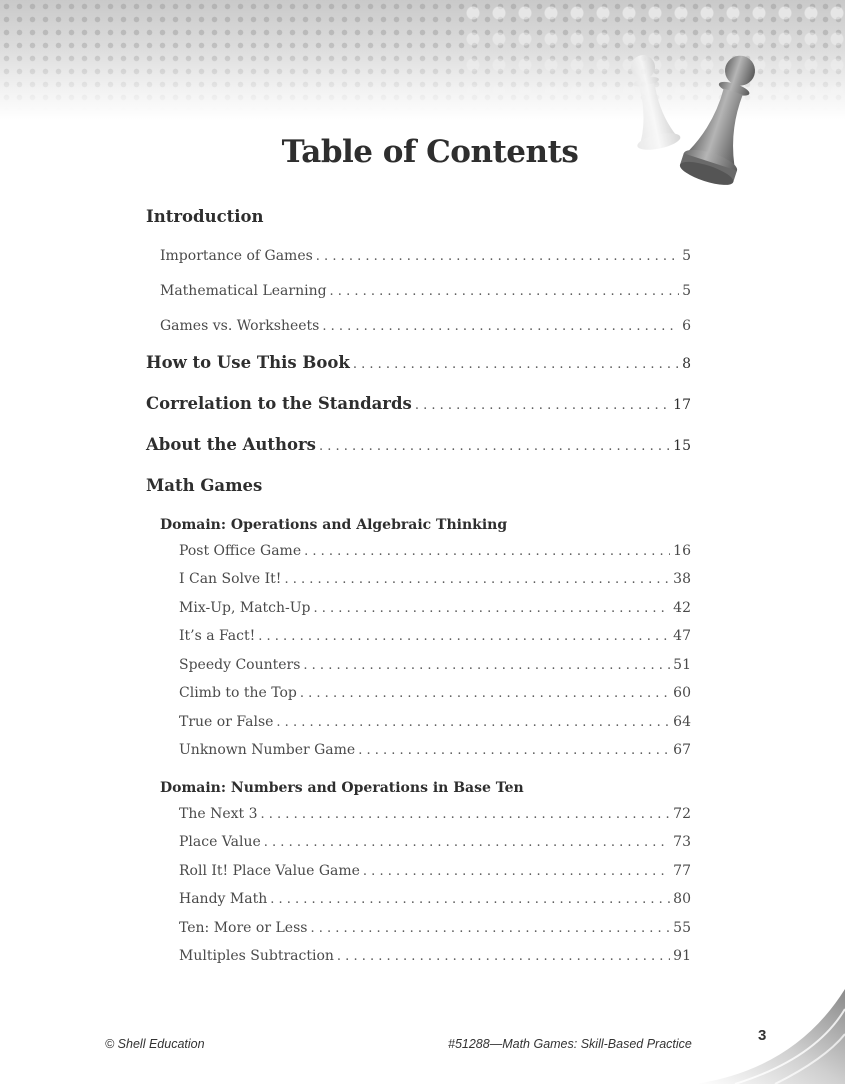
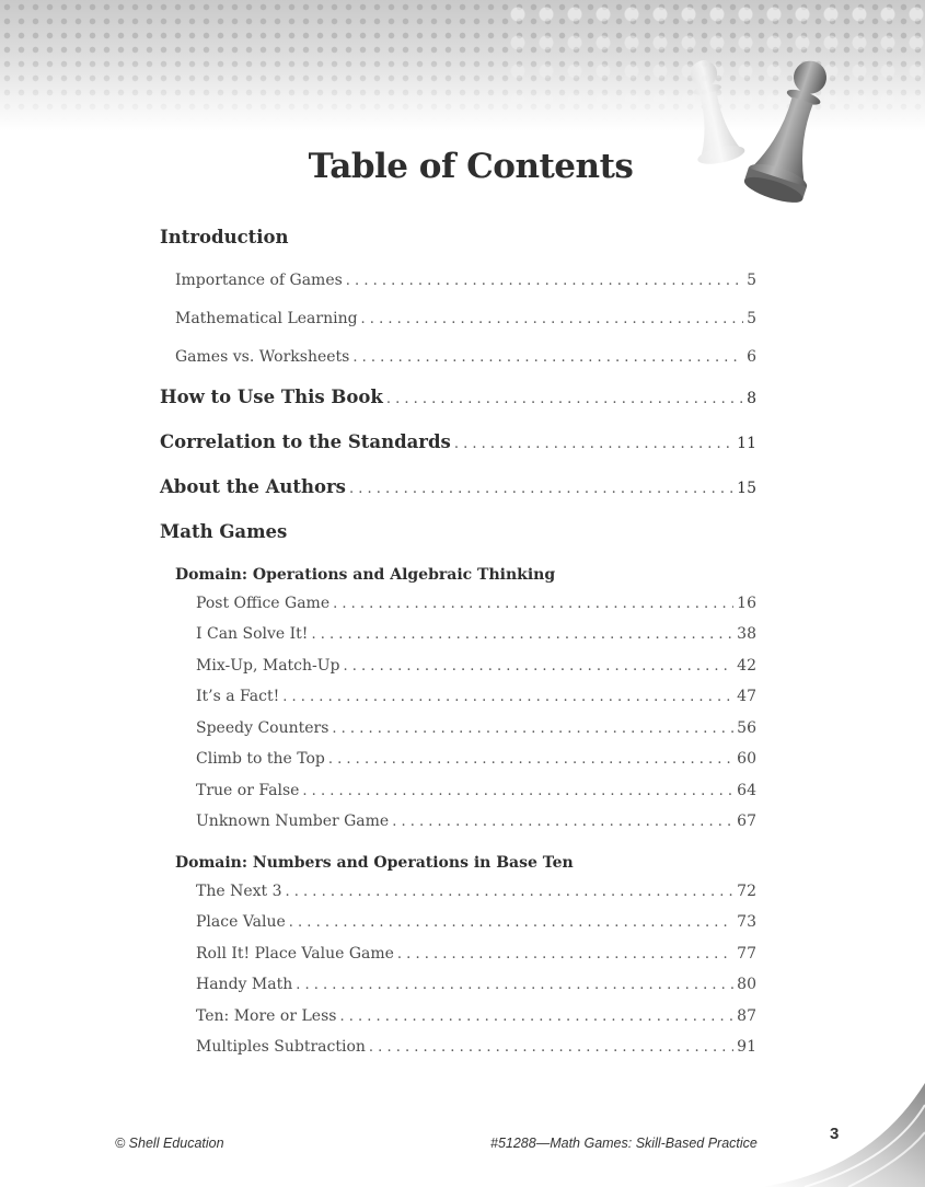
  Table of Contents
  Introduction
  Importance of Games
  5
  Mathematical Learning
  5
  Games vs. Worksheets
  6
  How to Use This Book
  8
  Correlation to the Standards
- 17
+ 11
  About the Authors
  15
  Math Games
  Domain: Operations and Algebraic Thinking
  Post Office Game
  16
  I Can Solve It!
  38
  Mix-Up, Match-Up
  42
  It’s a Fact!
  47
  Speedy Counters
- 51
+ 56
  Climb to the Top
  60
  True or False
  64
  Unknown Number Game
  67
  Domain: Numbers and Operations in Base Ten
  The Next 3
  72
  Place Value
  73
  Roll It! Place Value Game
  77
  Handy Math
  80
  Ten: More or Less
- 55
+ 87
  Multiples Subtraction
  91
  © Shell Education
  #51288—Math Games: Skill-Based Practice
  3
